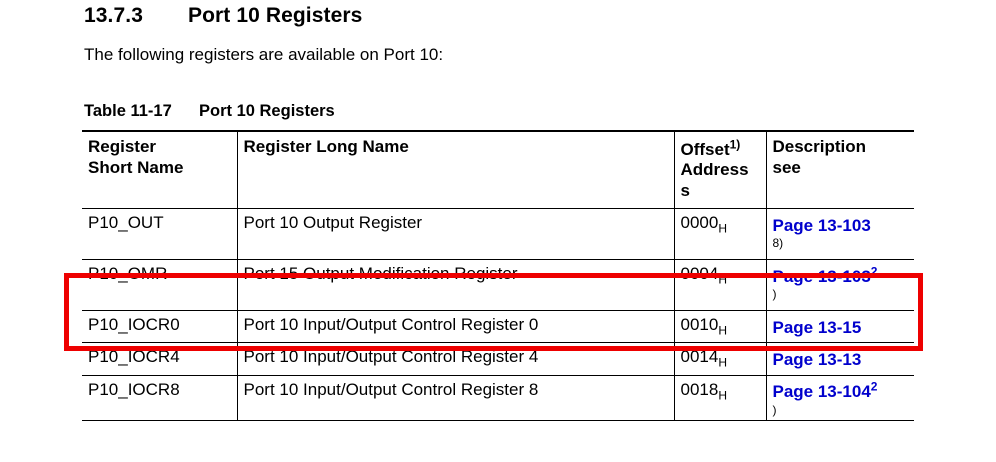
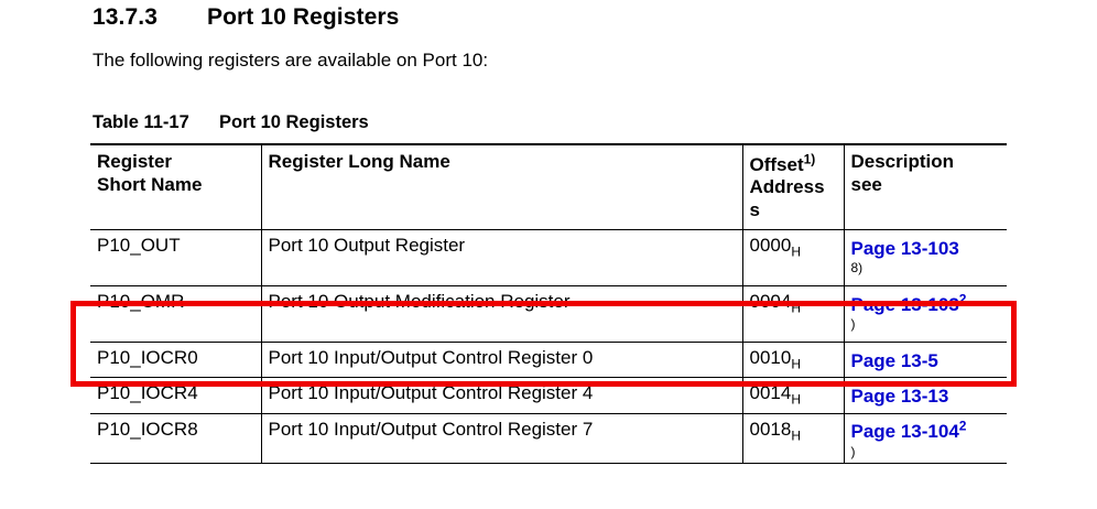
  13.7.3 Port 10 Registers
  The following registers are available on Port 10:
  Table 11-17 Port 10 Registers
  Register Short Name	Register Long Name	Offset1) Address s	Description see
  P10_OUT	Port 10 Output Register	0000H	Page 13-103 8)
- P10_OMR	Port 15 Output Modification Register	0004H	Page 13-1032 )
+ P10_OMR	Port 10 Output Modification Register	0004H	Page 13-1032 )
- P10_IOCR0	Port 10 Input/Output Control Register 0	0010H	Page 13-15
+ P10_IOCR0	Port 10 Input/Output Control Register 0	0010H	Page 13-5
  P10_IOCR4	Port 10 Input/Output Control Register 4	0014H	Page 13-13
- P10_IOCR8	Port 10 Input/Output Control Register 8	0018H	Page 13-1042 )
+ P10_IOCR8	Port 10 Input/Output Control Register 7	0018H	Page 13-1042 )
